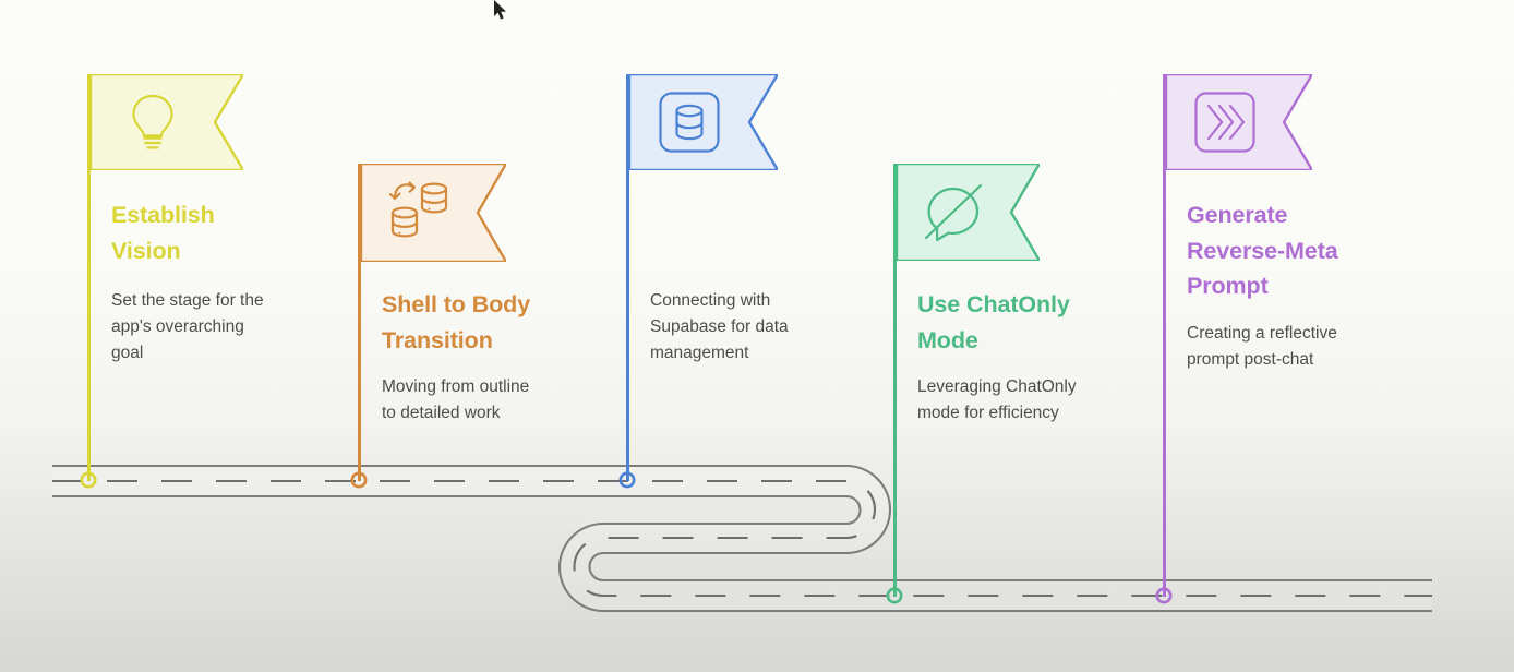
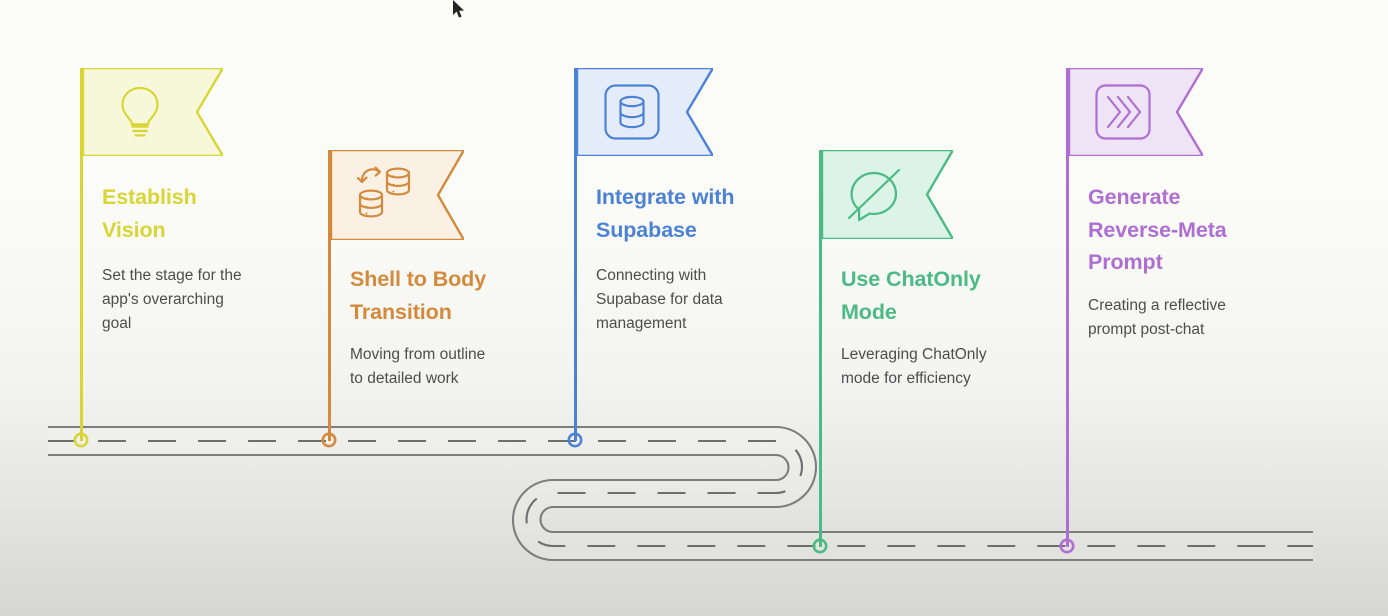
  Establish
  Vision
  Set the stage for the
  app's overarching
  goal
  Shell to Body
  Transition
  Moving from outline
  to detailed work
+ Integrate with
+ Supabase
  Connecting with
  Supabase for data
  management
  Use ChatOnly
  Mode
  Leveraging ChatOnly
  mode for efficiency
  Generate
  Reverse-Meta
  Prompt
  Creating a reflective
  prompt post-chat
